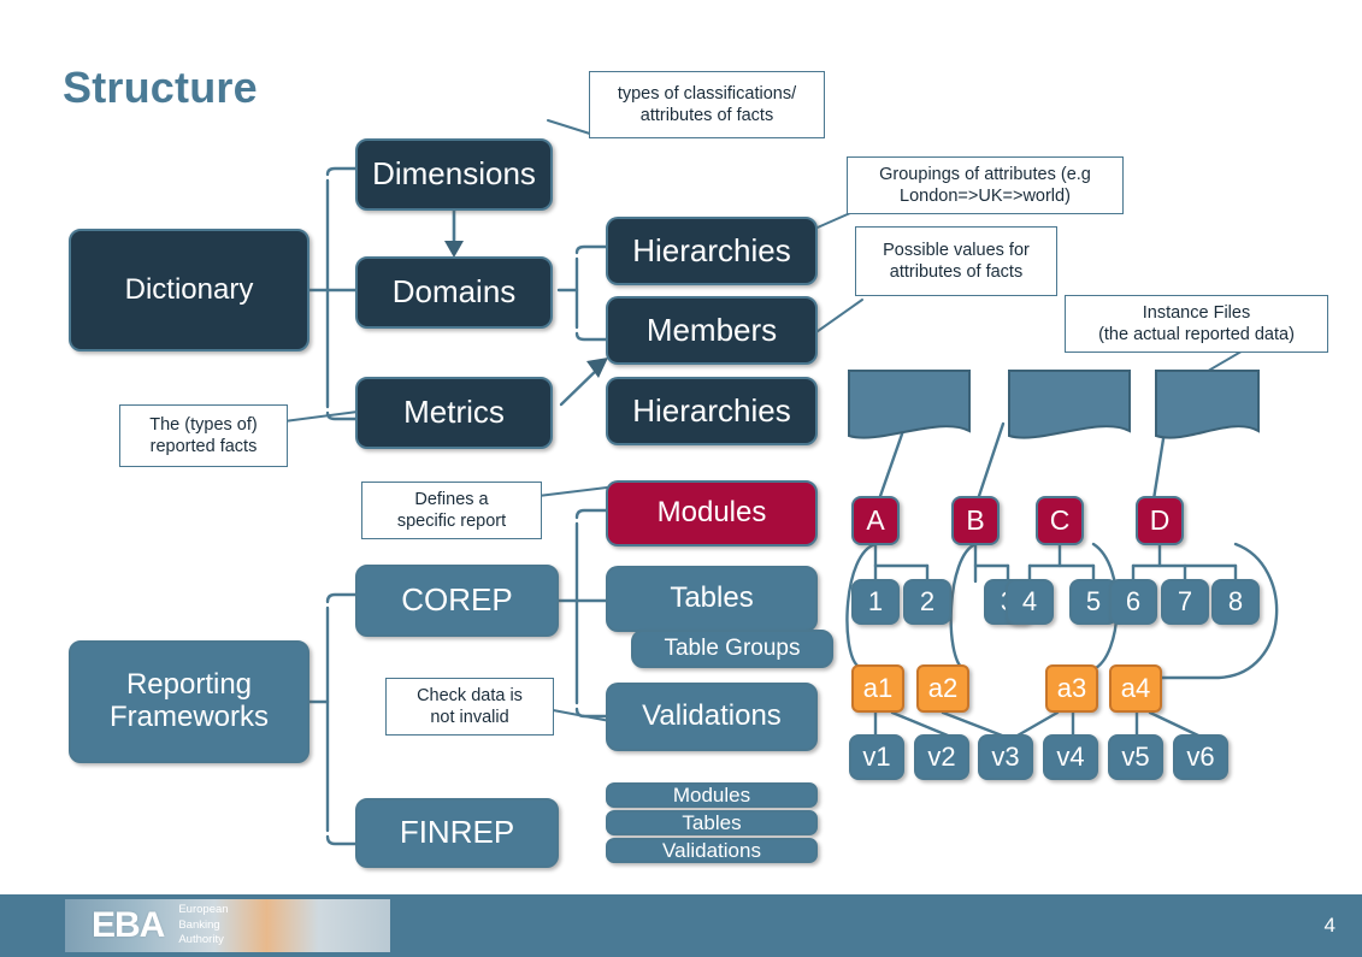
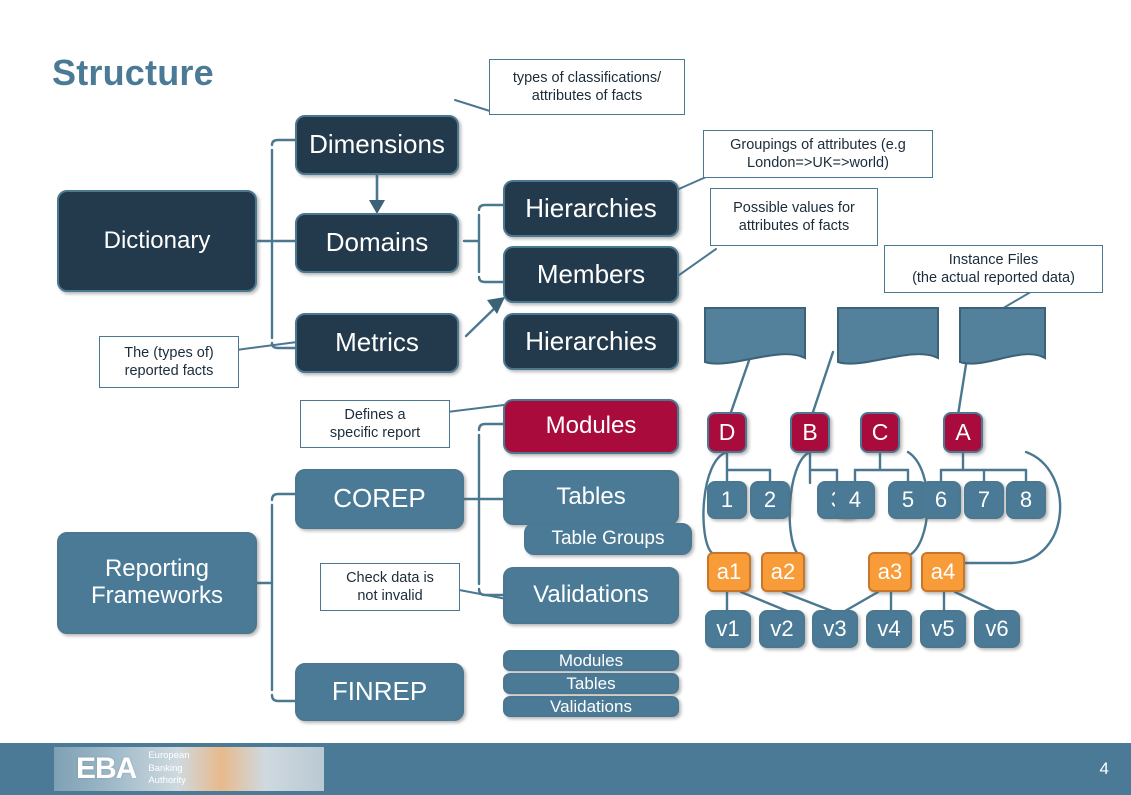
  Structure
  types of classifications/
  attributes of facts
  Groupings of attributes (e.g
  London=>UK=>world)
  Possible values for
  attributes of facts
  The (types of)
  reported facts
  Defines a
  specific report
  Check data is
  not invalid
  Instance Files
  (the actual reported data)
  Dictionary
  Dimensions
  Domains
  Metrics
  Hierarchies
  Members
  Hierarchies
  Reporting
  Frameworks
  COREP
  FINREP
  Modules
  Tables
  Table Groups
  Validations
  Modules
  Tables
  Validations
- A
+ D
  B
  C
- D
+ A
  1
  2
  4
  5
  6
  7
  8
  a1
  a2
  a3
  a4
  v1
  v2
  v3
  v4
  v5
  v6
  EBA
  European
  Banking
  Authority
  4
